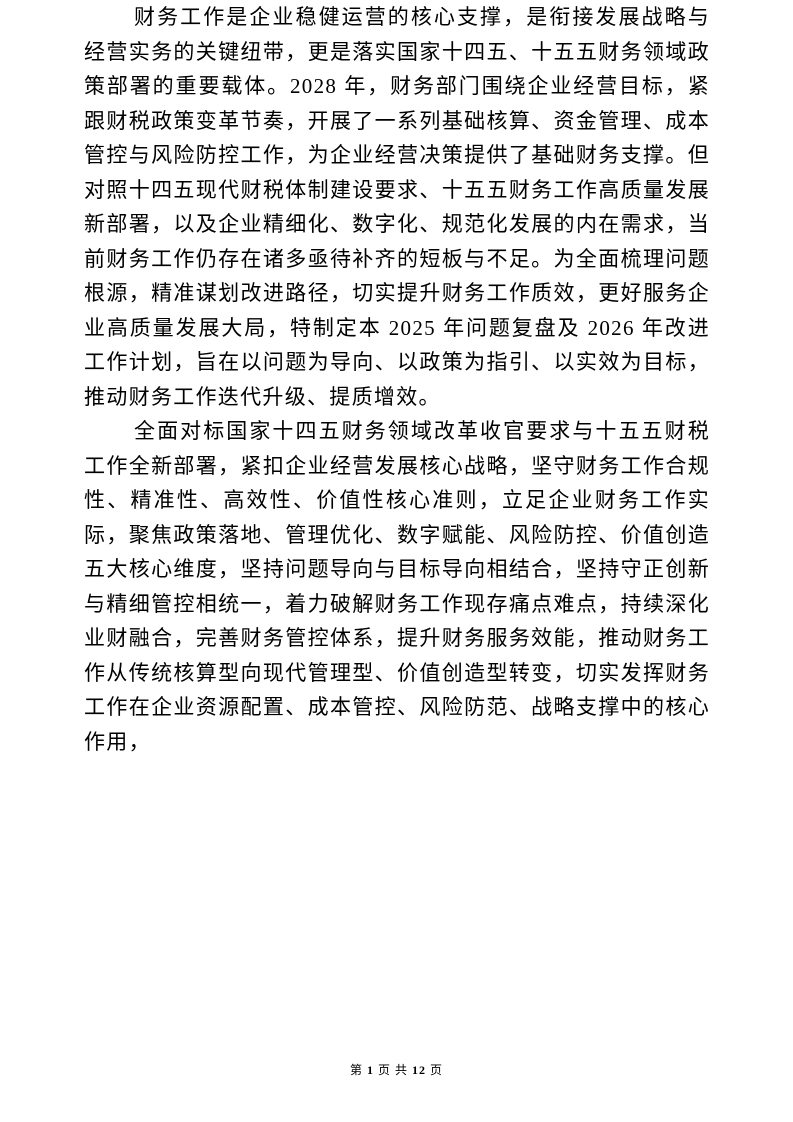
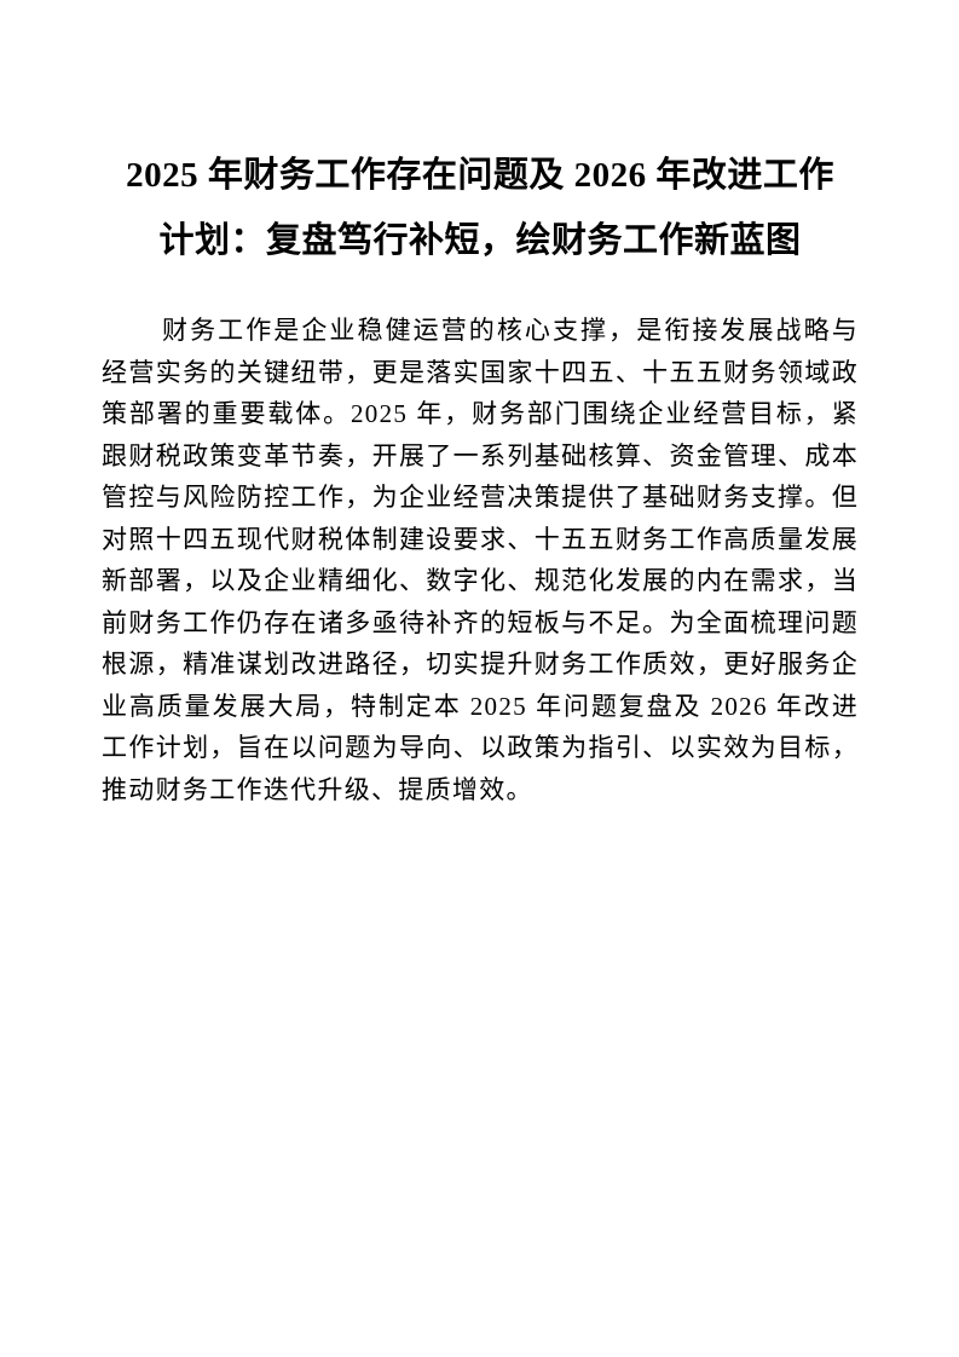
+ 2025 年财务工作存在问题及 2026 年改进工作计划：复盘笃行补短，绘财务工作新蓝图
- 财务工作是企业稳健运营的核心支撑，是衔接发展战略与经营实务的关键纽带，更是落实国家十四五、十五五财务领域政策部署的重要载体。2028 年，财务部门围绕企业经营目标，紧跟财税政策变革节奏，开展了一系列基础核算、资金管理、成本管控与风险防控工作，为企业经营决策提供了基础财务支撑。但对照十四五现代财税体制建设要求、十五五财务工作高质量发展新部署，以及企业精细化、数字化、规范化发展的内在需求，当前财务工作仍存在诸多亟待补齐的短板与不足。为全面梳理问题根源，精准谋划改进路径，切实提升财务工作质效，更好服务企业高质量发展大局，特制定本 2025 年问题复盘及 2026 年改进工作计划，旨在以问题为导向、以政策为指引、以实效为目标，推动财务工作迭代升级、提质增效。
+ 财务工作是企业稳健运营的核心支撑，是衔接发展战略与经营实务的关键纽带，更是落实国家十四五、十五五财务领域政策部署的重要载体。2025 年，财务部门围绕企业经营目标，紧跟财税政策变革节奏，开展了一系列基础核算、资金管理、成本管控与风险防控工作，为企业经营决策提供了基础财务支撑。但对照十四五现代财税体制建设要求、十五五财务工作高质量发展新部署，以及企业精细化、数字化、规范化发展的内在需求，当前财务工作仍存在诸多亟待补齐的短板与不足。为全面梳理问题根源，精准谋划改进路径，切实提升财务工作质效，更好服务企业高质量发展大局，特制定本 2025 年问题复盘及 2026 年改进工作计划，旨在以问题为导向、以政策为指引、以实效为目标，推动财务工作迭代升级、提质增效。
- 全面对标国家十四五财务领域改革收官要求与十五五财税工作全新部署，紧扣企业经营发展核心战略，坚守财务工作合规性、精准性、高效性、价值性核心准则，立足企业财务工作实际，聚焦政策落地、管理优化、数字赋能、风险防控、价值创造五大核心维度，坚持问题导向与目标导向相结合，坚持守正创新与精细管控相统一，着力破解财务工作现存痛点难点，持续深化业财融合，完善财务管控体系，提升财务服务效能，推动财务工作从传统核算型向现代管理型、价值创造型转变，切实发挥财务工作在企业资源配置、成本管控、风险防范、战略支撑中的核心作用，
- 第 1 页 共 12 页
